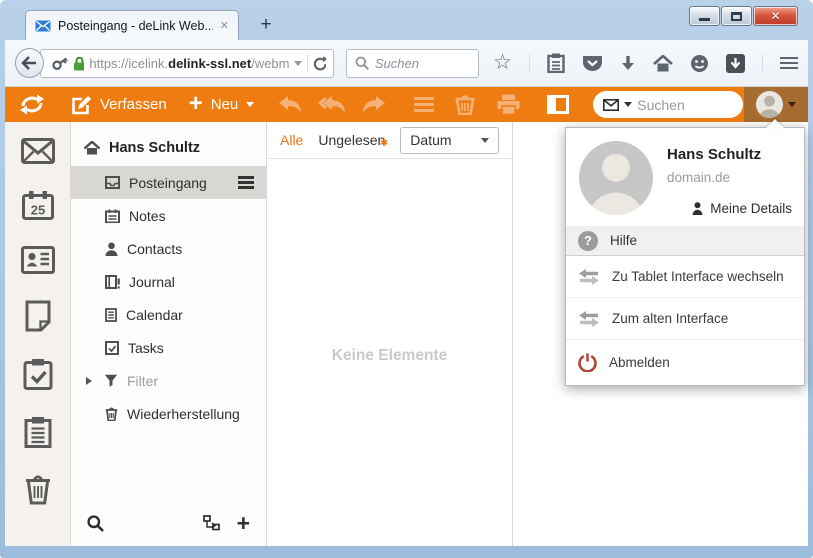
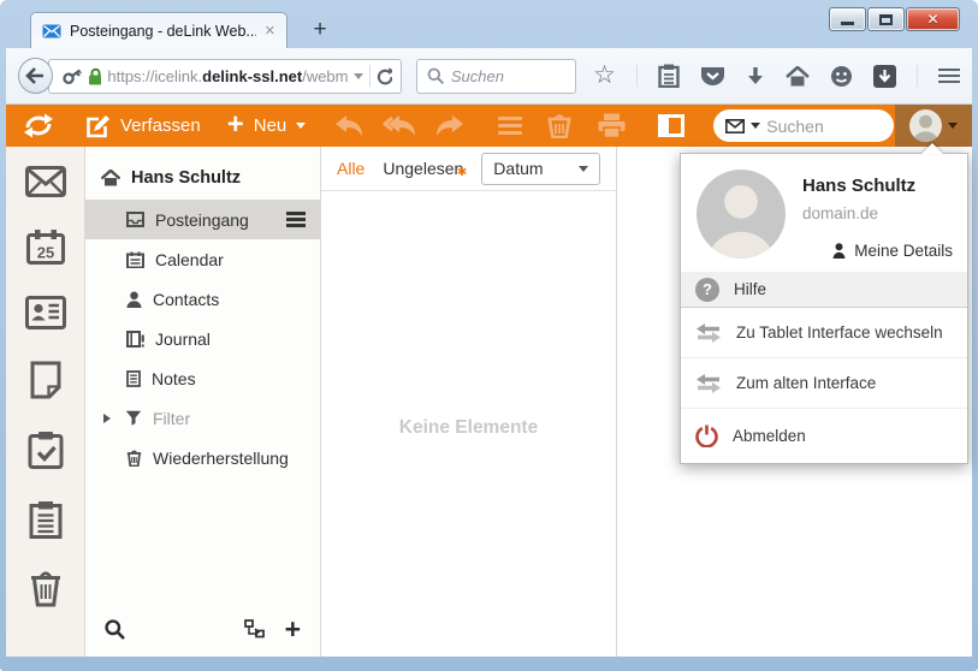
  Posteingang - deLink Web..
  ✕
  +
  ✕
  https://icelink.delink-ssl.net/webm
  Suchen
  ☆
  Verfassen
  +
  Neu
  Suchen
  25
  Hans Schultz
  Posteingang
- Notes
+ Calendar
  Contacts
  Journal
- Calendar
+ Notes
- Tasks
  Filter
  Wiederherstellung
  +
  Alle
  Ungelesen
  ✱
  Datum
  Keine Elemente
  Hans Schultz
  domain.de
  Meine Details
  ?
  Hilfe
  Zu Tablet Interface wechseln
  Zum alten Interface
  Abmelden
